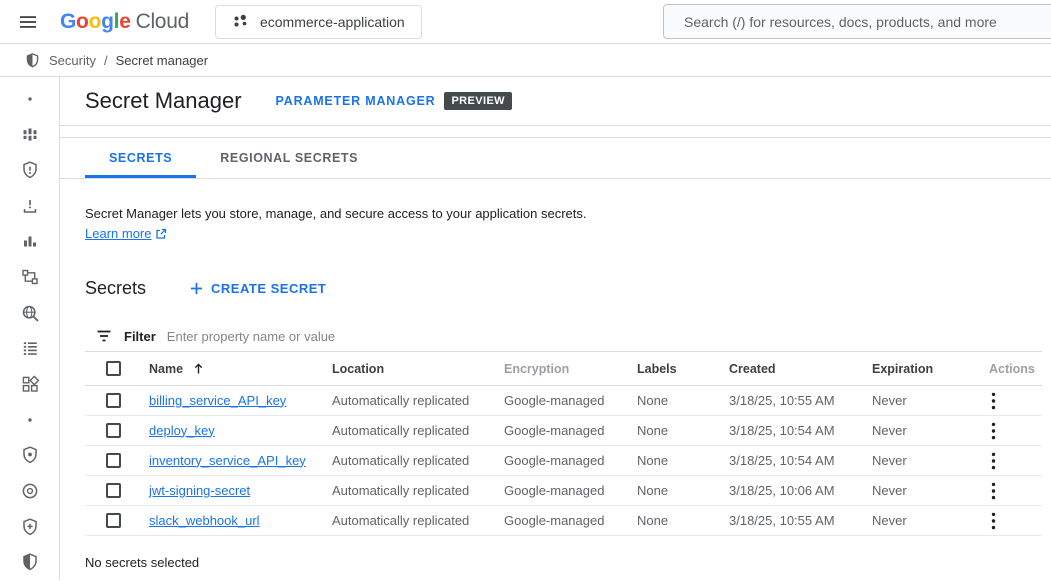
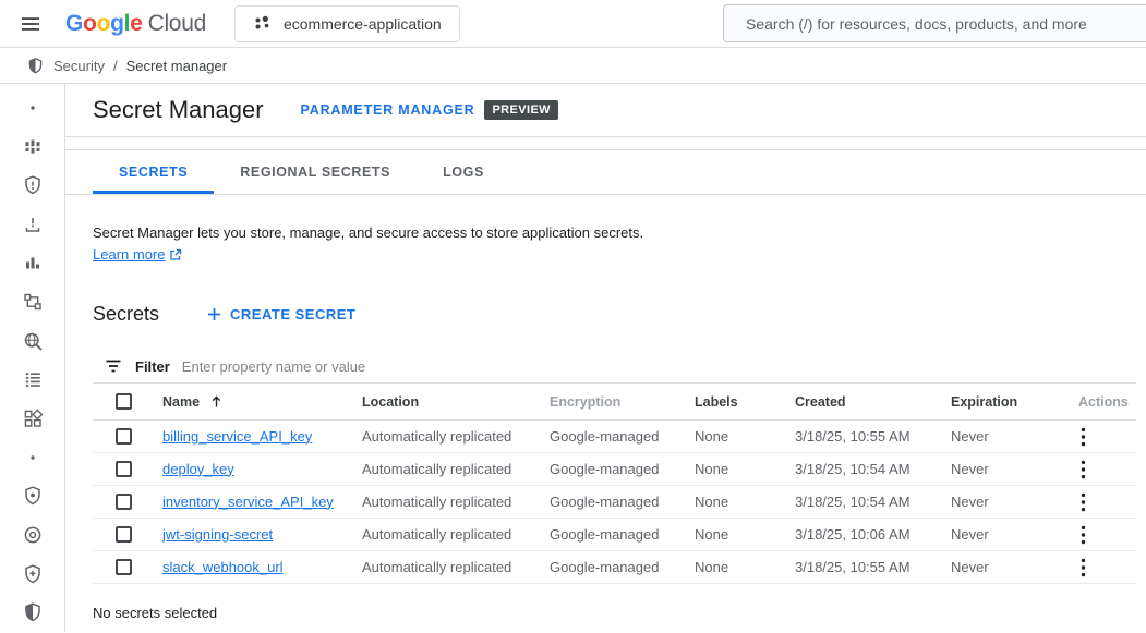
  Google
  Cloud
  ecommerce-application
  Search (/) for resources, docs, products, and more
  Security
  /
  Secret manager
  Secret Manager
  PARAMETER MANAGER
  PREVIEW
  SECRETS
  REGIONAL SECRETS
+ LOGS
- Secret Manager lets you store, manage, and secure access to your application secrets.
+ Secret Manager lets you store, manage, and secure access to store application secrets.
  Learn more
  Secrets
  CREATE SECRET
  Filter
  Enter property name or value
  Name
  Location
  Encryption
  Labels
  Created
  Expiration
  Actions
  billing_service_API_key
  Automatically replicated
  Google-managed
  None
  3/18/25, 10:55 AM
  Never
  deploy_key
  Automatically replicated
  Google-managed
  None
  3/18/25, 10:54 AM
  Never
  inventory_service_API_key
  Automatically replicated
  Google-managed
  None
  3/18/25, 10:54 AM
  Never
  jwt-signing-secret
  Automatically replicated
  Google-managed
  None
  3/18/25, 10:06 AM
  Never
  slack_webhook_url
  Automatically replicated
  Google-managed
  None
  3/18/25, 10:55 AM
  Never
  No secrets selected
